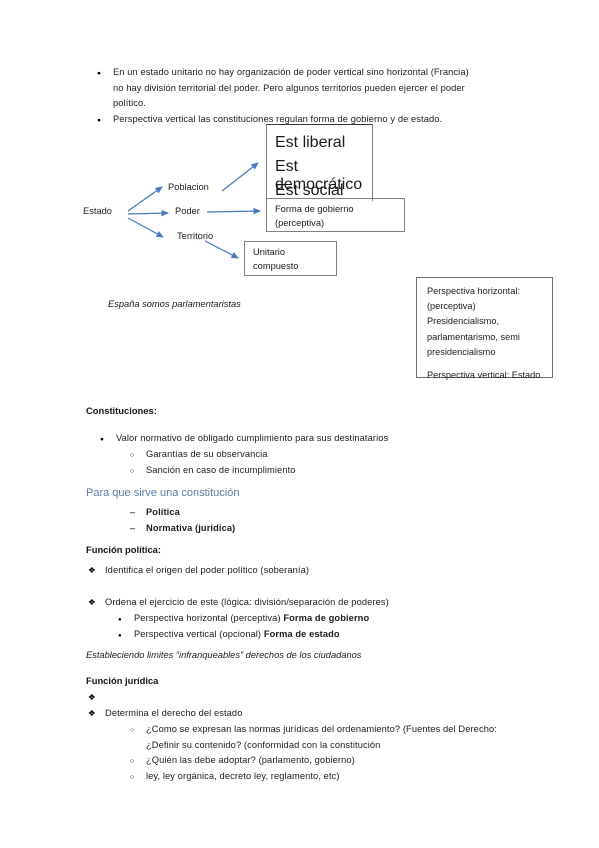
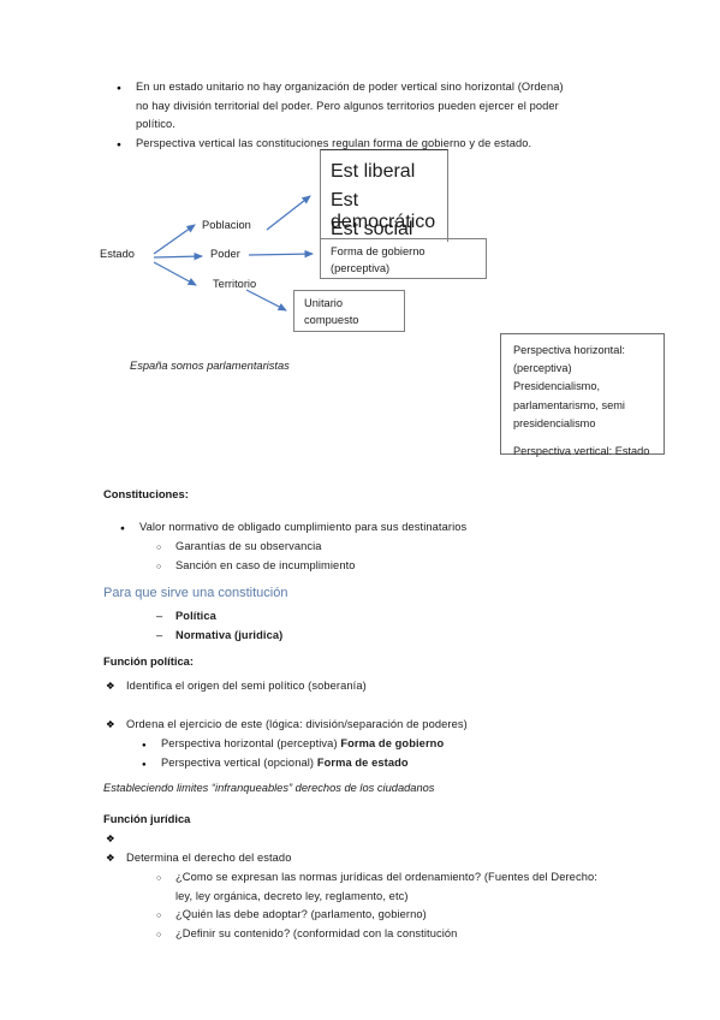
- En un estado unitario no hay organización de poder vertical sino horizontal (Francia)
+ En un estado unitario no hay organización de poder vertical sino horizontal (Ordena)
  no hay división territorial del poder. Pero algunos territorios pueden ejercer el poder
  político.
  Perspectiva vertical las constituciones regulan forma de gobierno y de estado.
  Estado
  Poblacion
  Poder
  Territorio
  Est liberal
  Est democrático
  Est social
  Forma de gobierno
  (perceptiva)
  Unitario
  compuesto
  España somos parlamentaristas
  Perspectiva horizontal:
  (perceptiva)
  Presidencialismo,
  parlamentarismo, semi
  presidencialismo
  Perspectiva vertical: Estado
  Constituciones:
  Valor normativo de obligado cumplimiento para sus destinatarios
  Garantías de su observancia
  Sanción en caso de incumplimiento
  Para que sirve una constitución
  Política
  Normativa (juridica)
  Función política:
- Identifica el origen del poder político (soberanía)
+ Identifica el origen del semi político (soberanía)
  Ordena el ejercicio de este (lógica: división/separación de poderes)
  Perspectiva horizontal (perceptiva) Forma de gobierno
  Perspectiva vertical (opcional) Forma de estado
  Estableciendo limites “infranqueables” derechos de los ciudadanos
  Función jurídica
  Determina el derecho del estado
  ¿Como se expresan las normas jurídicas del ordenamiento? (Fuentes del Derecho:
- ¿Definir su contenido? (conformidad con la constitución
+ ley, ley orgánica, decreto ley, reglamento, etc)
  ¿Quién las debe adoptar? (parlamento, gobierno)
- ley, ley orgánica, decreto ley, reglamento, etc)
+ ¿Definir su contenido? (conformidad con la constitución
